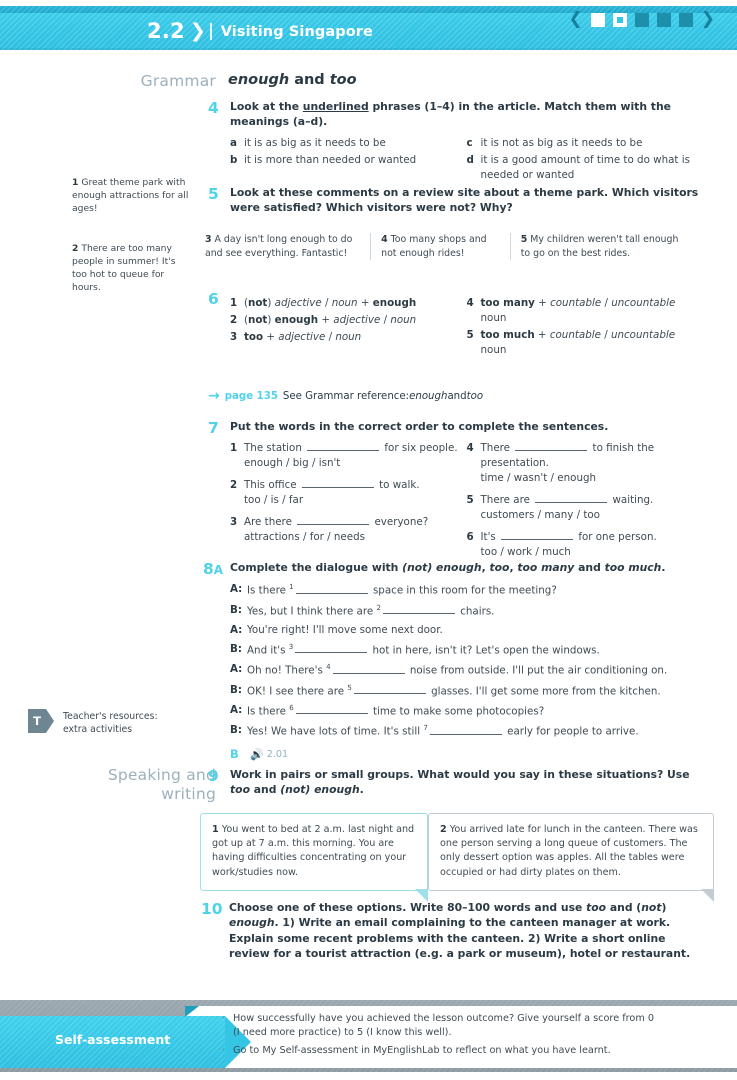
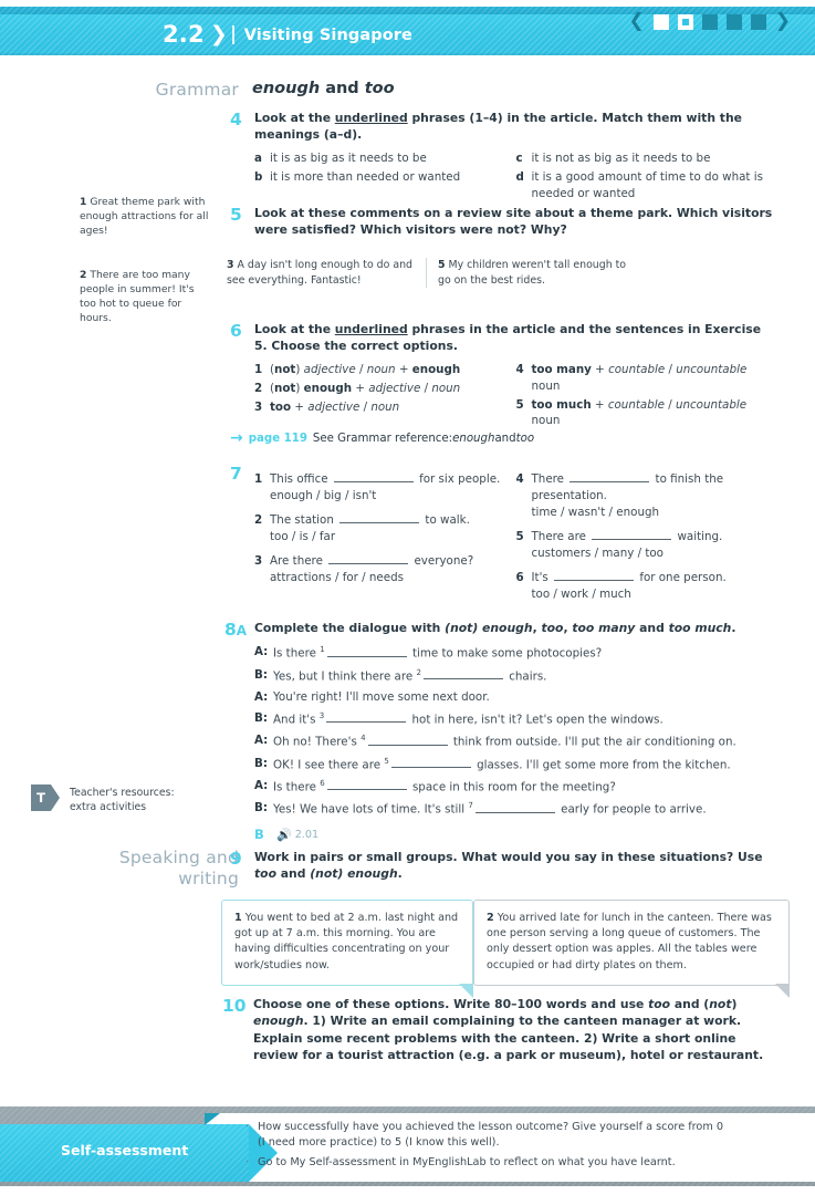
  2.2
  ❯
  Visiting Singapore
  ❮
  ❯
  Grammar
  Speaking and
  writing
  1 Great theme park with enough attractions for all ages!
  2 There are too many people in summer! It's too hot to queue for hours.
  T
  Teacher's resources:
  extra activities
  enough and too
  4
  Look at the underlined phrases (1–4) in the article. Match them with the meanings (a–d).
  a
  it is as big as it needs to be
  b
  it is more than needed or wanted
  c
  it is not as big as it needs to be
  d
  it is a good amount of time to do what is needed or wanted
  5
  Look at these comments on a review site about a theme park. Which visitors were satisfied? Which visitors were not? Why?
  3 A day isn't long enough to do and see everything. Fantastic!
- 4 Too many shops and not enough rides!
  5 My children weren't tall enough to go on the best rides.
  6
+ Look at the underlined phrases in the article and the sentences in Exercise 5. Choose the correct options.
  1
  (not) adjective / noun + enough
  2
  (not) enough + adjective / noun
  3
  too + adjective / noun
  4
  too many + countable / uncountable noun
  5
  too much + countable / uncountable noun
  →
- page 135
+ page 119
  See Grammar reference:
  enough
  and
  too
  7
- Put the words in the correct order to complete the sentences.
  1
- The station for six people.
+ This office for six people.
  enough / big / isn't
  2
- This office to walk.
+ The station to walk.
  too / is / far
  3
  Are there everyone?
  attractions / for / needs
  4
  There to finish the presentation.
  time / wasn't / enough
  5
  There are waiting.
  customers / many / too
  6
  It's for one person.
  too / work / much
  8A
  Complete the dialogue with (not) enough, too, too many and too much.
  A:
- Is there 1 space in this room for the meeting?
+ Is there 1 time to make some photocopies?
  B:
  Yes, but I think there are 2 chairs.
  A:
  You're right! I'll move some next door.
  B:
  And it's 3 hot in here, isn't it? Let's open the windows.
  A:
- Oh no! There's 4 noise from outside. I'll put the air conditioning on.
+ Oh no! There's 4 think from outside. I'll put the air conditioning on.
  B:
  OK! I see there are 5 glasses. I'll get some more from the kitchen.
  A:
- Is there 6 time to make some photocopies?
+ Is there 6 space in this room for the meeting?
  B:
  Yes! We have lots of time. It's still 7 early for people to arrive.
  B
  🔊
  2.01
  9
  Work in pairs or small groups. What would you say in these situations? Use too and (not) enough.
  1 You went to bed at 2 a.m. last night and got up at 7 a.m. this morning. You are having difficulties concentrating on your work/studies now.
  2 You arrived late for lunch in the canteen. There was one person serving a long queue of customers. The only dessert option was apples. All the tables were occupied or had dirty plates on them.
  10
  Choose one of these options. Write 80–100 words and use too and (not) enough. 1) Write an email complaining to the canteen manager at work. Explain some recent problems with the canteen. 2) Write a short online review for a tourist attraction (e.g. a park or museum), hotel or restaurant.
  Self-assessment
  ·
  How successfully have you achieved the lesson outcome? Give yourself a score from 0 (I need more practice) to 5 (I know this well).
  ·
  Go to My Self-assessment in MyEnglishLab to reflect on what you have learnt.
